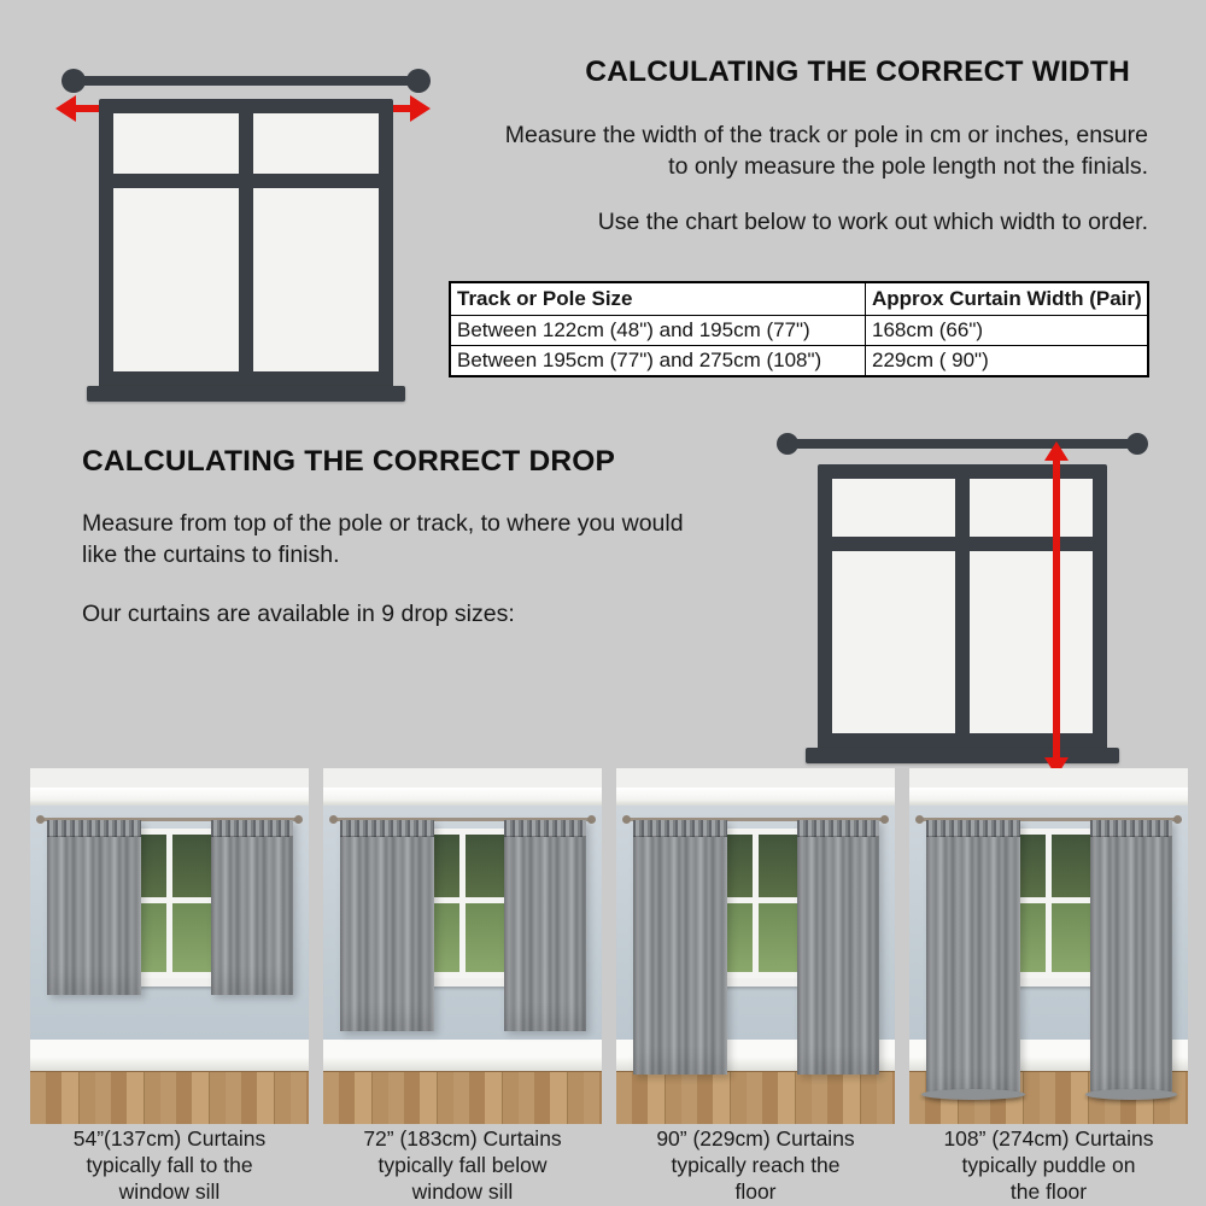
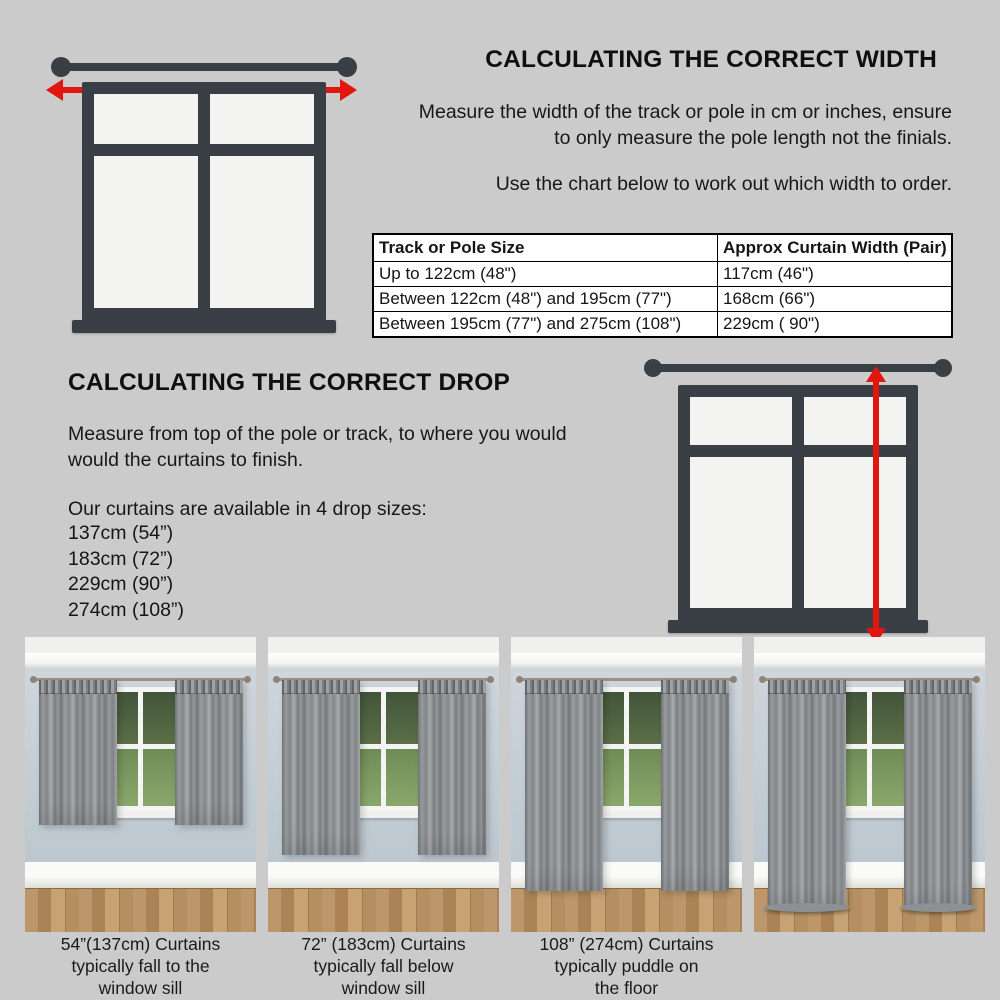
  CALCULATING THE CORRECT WIDTH
  Measure the width of the track or pole in cm or inches, ensure
  to only measure the pole length not the finials.
  Use the chart below to work out which width to order.
  Track or Pole Size	Approx Curtain Width (Pair)
+ Up to 122cm (48")	117cm (46")
  Between 122cm (48") and 195cm (77")	168cm (66")
  Between 195cm (77") and 275cm (108")	229cm ( 90")
  CALCULATING THE CORRECT DROP
  Measure from top of the pole or track, to where you would
- like the curtains to finish.
+ would the curtains to finish.
- Our curtains are available in 9 drop sizes:
+ Our curtains are available in 4 drop sizes:
+ 137cm (54”)
+ 183cm (72”)
+ 229cm (90”)
+ 274cm (108”)
  54”(137cm) Curtains
  typically fall to the
  window sill
  72” (183cm) Curtains
  typically fall below
  window sill
- 90” (229cm) Curtains
- typically reach the
- floor
  108” (274cm) Curtains
  typically puddle on
  the floor
